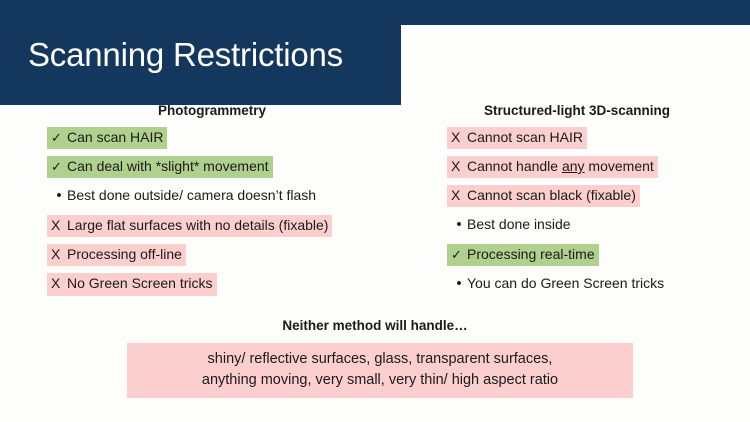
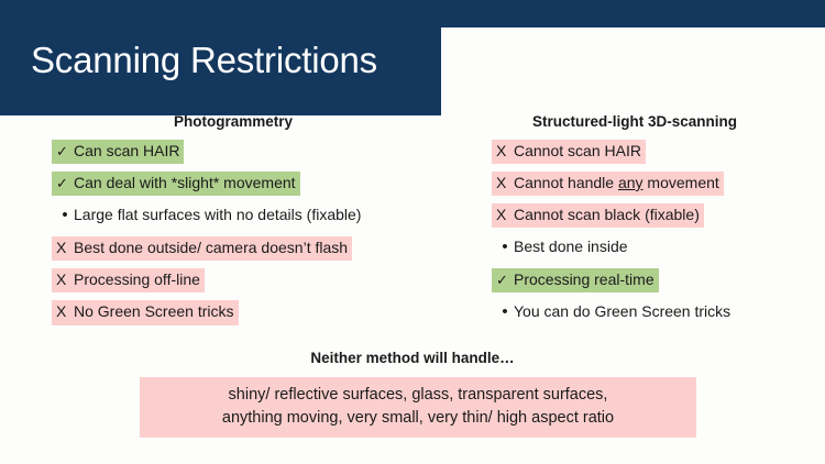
  Scanning Restrictions
  Photogrammetry
  ✓
  Can scan HAIR
  ✓
  Can deal with *slight* movement
  •
- Best done outside/ camera doesn’t flash
+ Large flat surfaces with no details (fixable)
  X
- Large flat surfaces with no details (fixable)
+ Best done outside/ camera doesn’t flash
  X
  Processing off-line
  X
  No Green Screen tricks
  Structured-light 3D-scanning
  X
  Cannot scan HAIR
  X
  Cannot handle any movement
  X
  Cannot scan black (fixable)
  •
  Best done inside
  ✓
  Processing real-time
  •
  You can do Green Screen tricks
  Neither method will handle…
  shiny/ reflective surfaces, glass, transparent surfaces,
  anything moving, very small, very thin/ high aspect ratio
